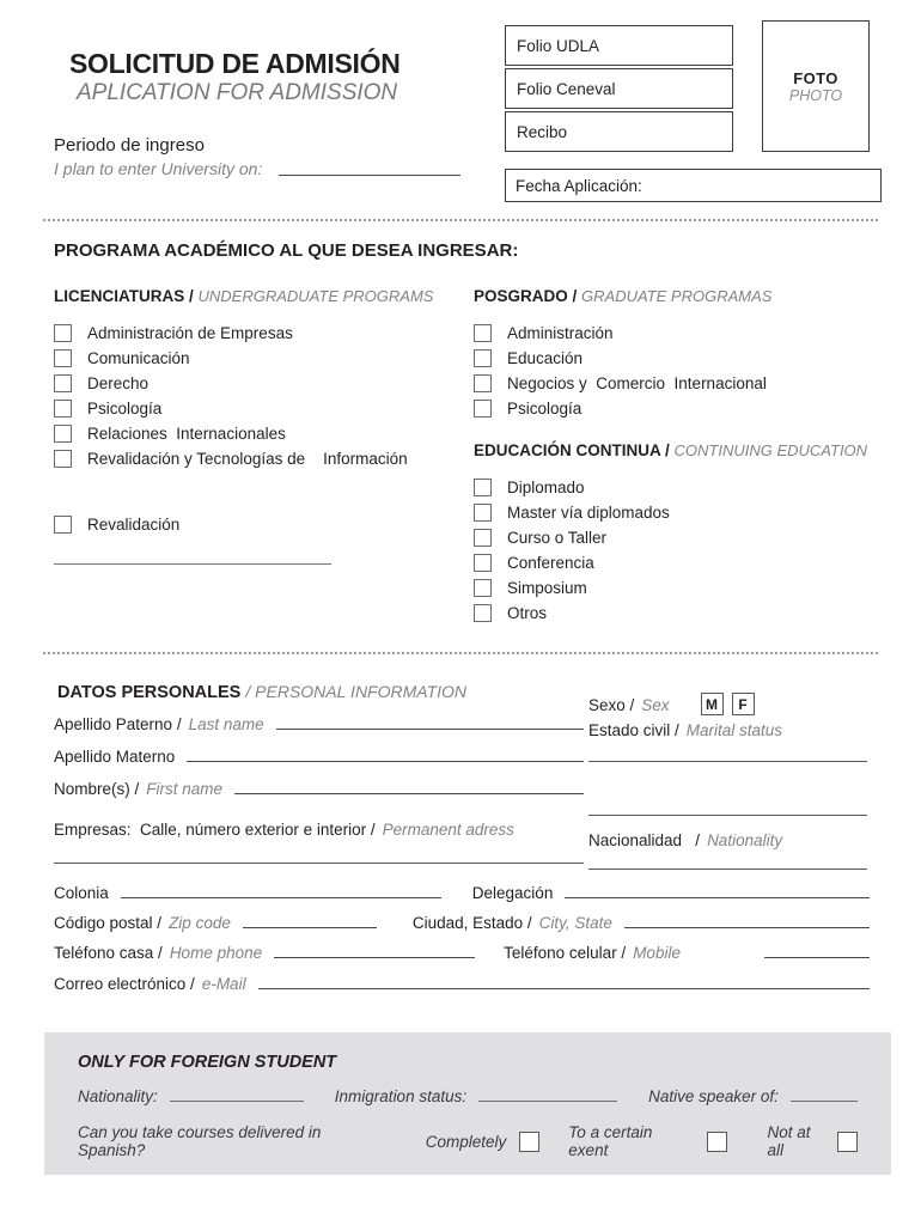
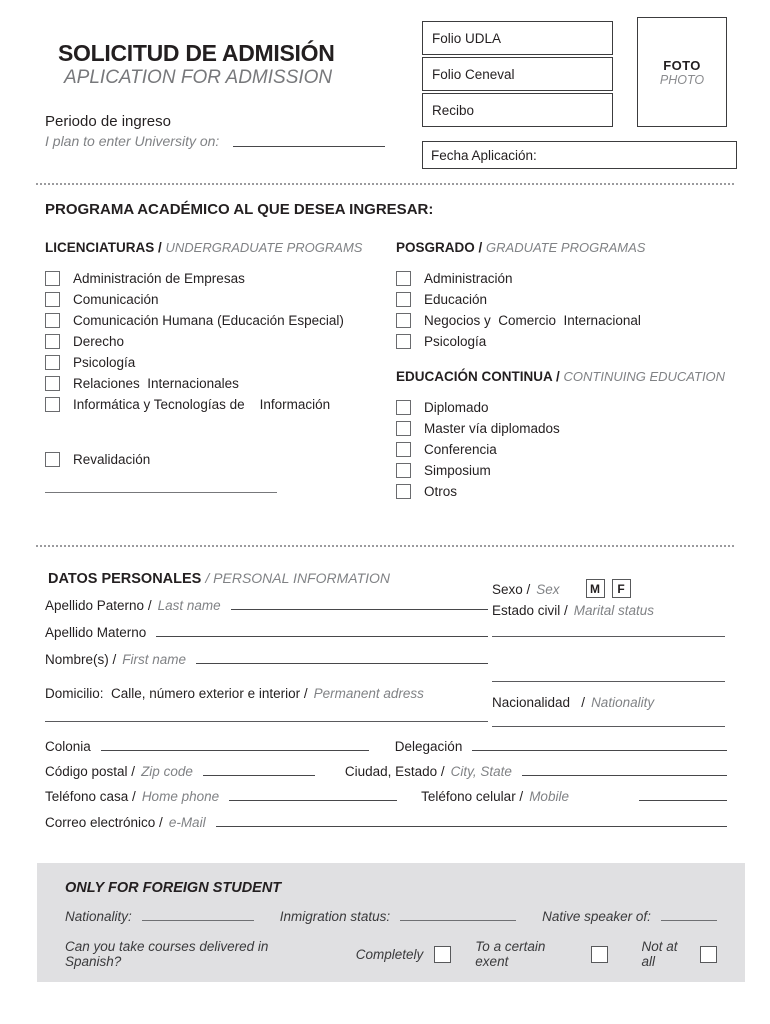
  SOLICITUD DE ADMISIÓN
  APLICATION FOR ADMISSION
  Periodo de ingreso
  I plan to enter University on:
  Folio UDLA
  Folio Ceneval
  Recibo
  FOTO
  PHOTO
  Fecha Aplicación:
  PROGRAMA ACADÉMICO AL QUE DESEA INGRESAR:
  LICENCIATURAS / UNDERGRADUATE PROGRAMS
  Administración de Empresas
  Comunicación
+ Comunicación Humana (Educación Especial)
  Derecho
  Psicología
  Relaciones Internacionales
- Revalidación y Tecnologías de Información
+ Informática y Tecnologías de Información
  Revalidación
  POSGRADO / GRADUATE PROGRAMAS
  Administración
  Educación
  Negocios y Comercio Internacional
  Psicología
  EDUCACIÓN CONTINUA / CONTINUING EDUCATION
  Diplomado
  Master vía diplomados
- Curso o Taller
  Conferencia
  Simposium
  Otros
  DATOS PERSONALES / PERSONAL INFORMATION
  Apellido Paterno /
  Last name
  Apellido Materno
  Nombre(s) /
  First name
- Empresas: Calle, número exterior e interior /
+ Domicilio: Calle, número exterior e interior /
  Permanent adress
  Sexo /
  Sex
  M
  F
  Estado civil /
  Marital status
  Nacionalidad /
  Nationality
  Colonia
  Delegación
  Código postal /
  Zip code
  Ciudad, Estado /
  City, State
  Teléfono casa /
  Home phone
  Teléfono celular /
  Mobile
  Correo electrónico /
  e-Mail
  ONLY FOR FOREIGN STUDENT
  Nationality:
  Inmigration status:
  Native speaker of:
  Can you take courses delivered in Spanish?
  Completely
  To a certain exent
  Not at all
